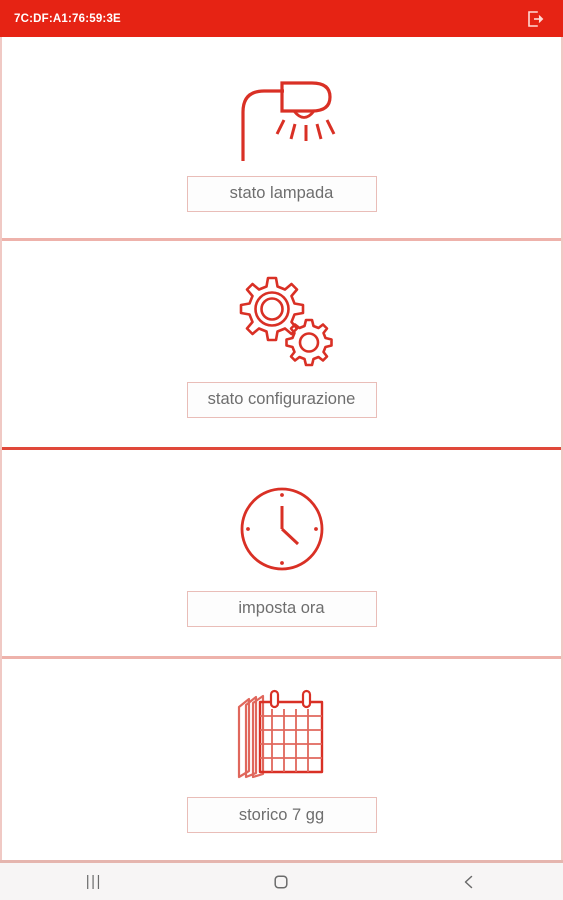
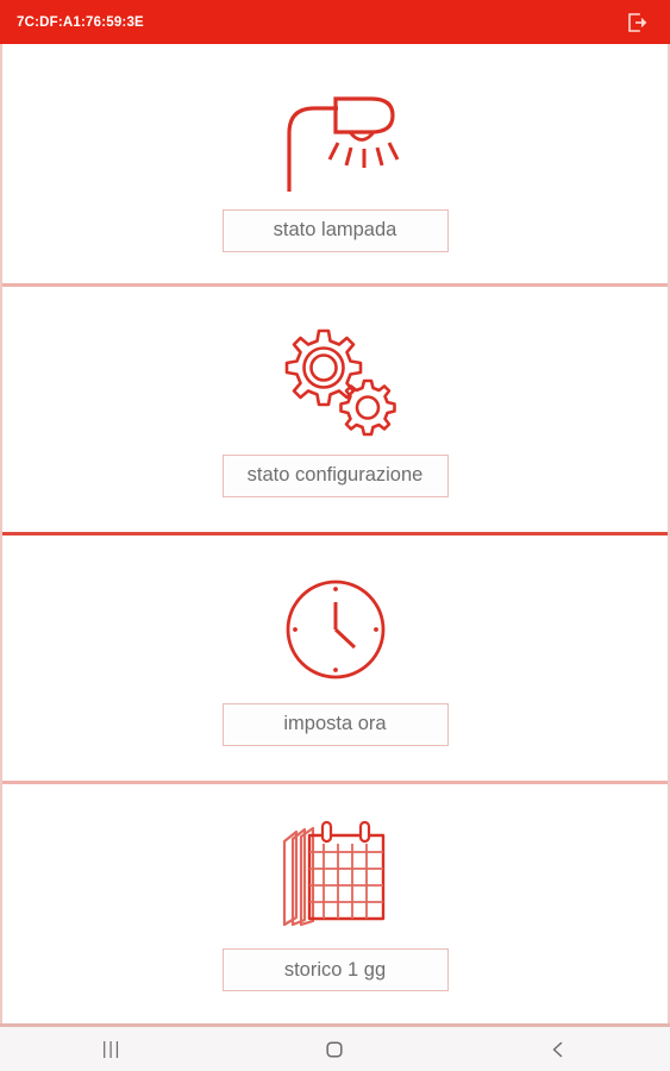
  7C:DF:A1:76:59:3E
  stato lampada
  stato configurazione
  imposta ora
- storico 7 gg
+ storico 1 gg
  |||
